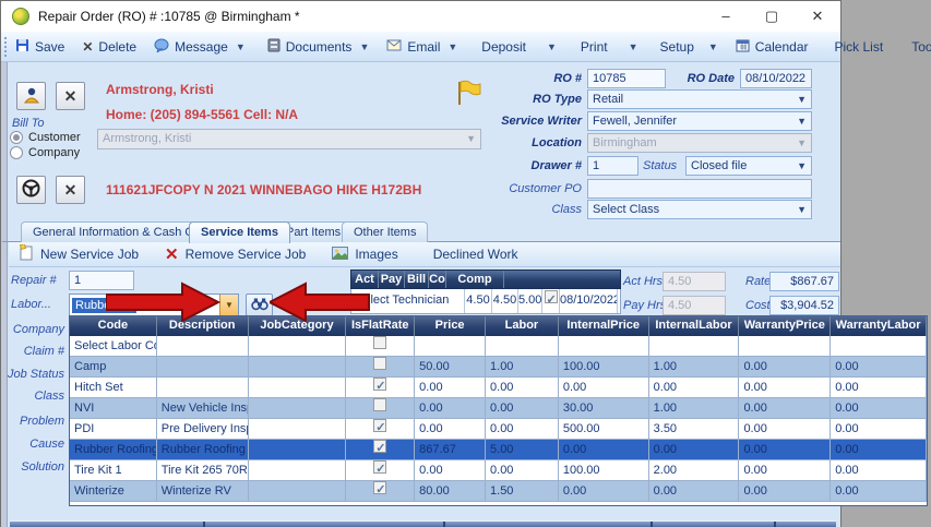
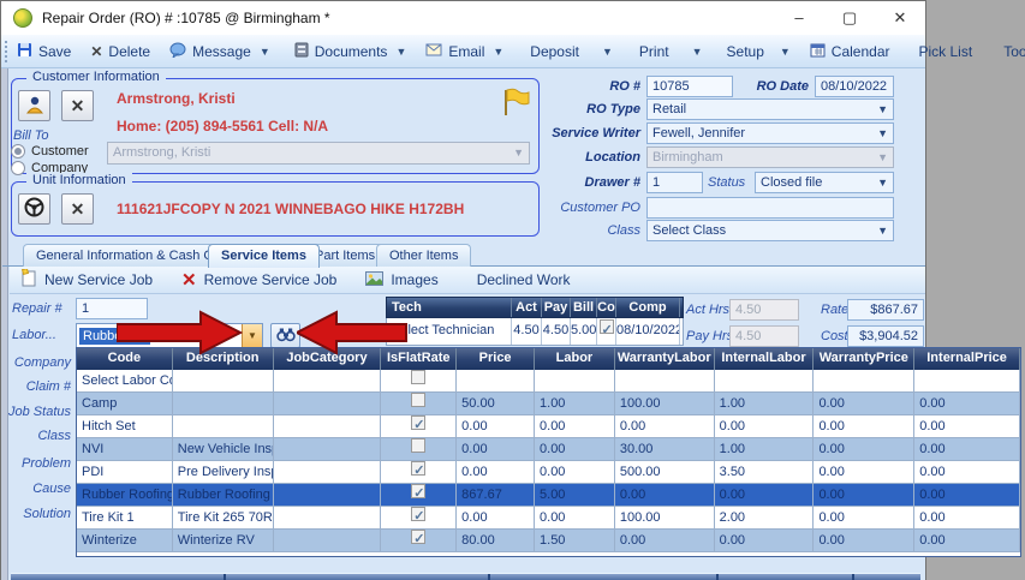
  Repair Order (RO) # :10785 @ Birmingham *
  –
  ▢
  ✕
  Save
  ✕
  Delete
  Message
  ▼
  Documents
  ▼
  Email
  ▼
  Deposit
  ▼
  Print
  ▼
  Setup
  ▼
  Calendar
  Pick List
+ Customer Information
  ✕
  Armstrong, Kristi
  Home: (205) 894-5561 Cell: N/A
  Bill To
  Customer
  Company
  Armstrong, Kristi
  ▼
+ Unit Information
  ✕
  111621JFCOPY N 2021 WINNEBAGO HIKE H172BH
  RO #
  10785
  RO Date
  08/10/2022
  RO Type
  Retail
  ▼
  Service Writer
  Fewell, Jennifer
  ▼
  Location
  Birmingham
  ▼
  Drawer #
  1
  Status
  Closed file
  ▼
  Customer PO
  Class
  Select Class
  ▼
  General Information & Cash
  Service Items
  art Items
  Other Items
  New Service Job
  ✕
  Remove Service Job
  Images
  Declined Work
  Repair #
  1
  Labor...
  ▼
+ Tech
  Act
  Pay
  Bill
  Co
  lect Technician
  4.50
  4.50
  5.00
  ✓
  08/10/2022
  Act Hrs
  4.50
  Pay Hr
  4.50
  Rate
  $867.67
  Cos
  $3,904.52
  Company
  Claim #
  Job Status
  Class
  Problem
  Cause
  Solution
  Code
  Description
  JobCategory
  IsFlatRate
  Price
  Labor
- InternalPrice
+ WarrantyLabor
  InternalLabor
  WarrantyPrice
- WarrantyLabor
+ InternalPrice
  Select Labor C
  Camp
  50.00
  1.00
  100.00
  1.00
  0.00
  0.00
  Hitch Set
  ✓
  0.00
  0.00
  0.00
  0.00
  0.00
  0.00
  NVI
  New Vehicle Ins
  0.00
  0.00
  30.00
  1.00
  0.00
  0.00
  PDI
  Pre Delivery Ins
  ✓
  0.00
  0.00
  500.00
  3.50
  0.00
  0.00
  Rubber Roofing
  Rubber Roofing
  ✓
  867.67
  5.00
  0.00
  0.00
  0.00
  0.00
  Tire Kit 1
  Tire Kit 265 70R
  ✓
  0.00
  0.00
  100.00
  2.00
  0.00
  0.00
  Winterize
  Winterize RV
  ✓
  80.00
  1.50
  0.00
  0.00
  0.00
  0.00
